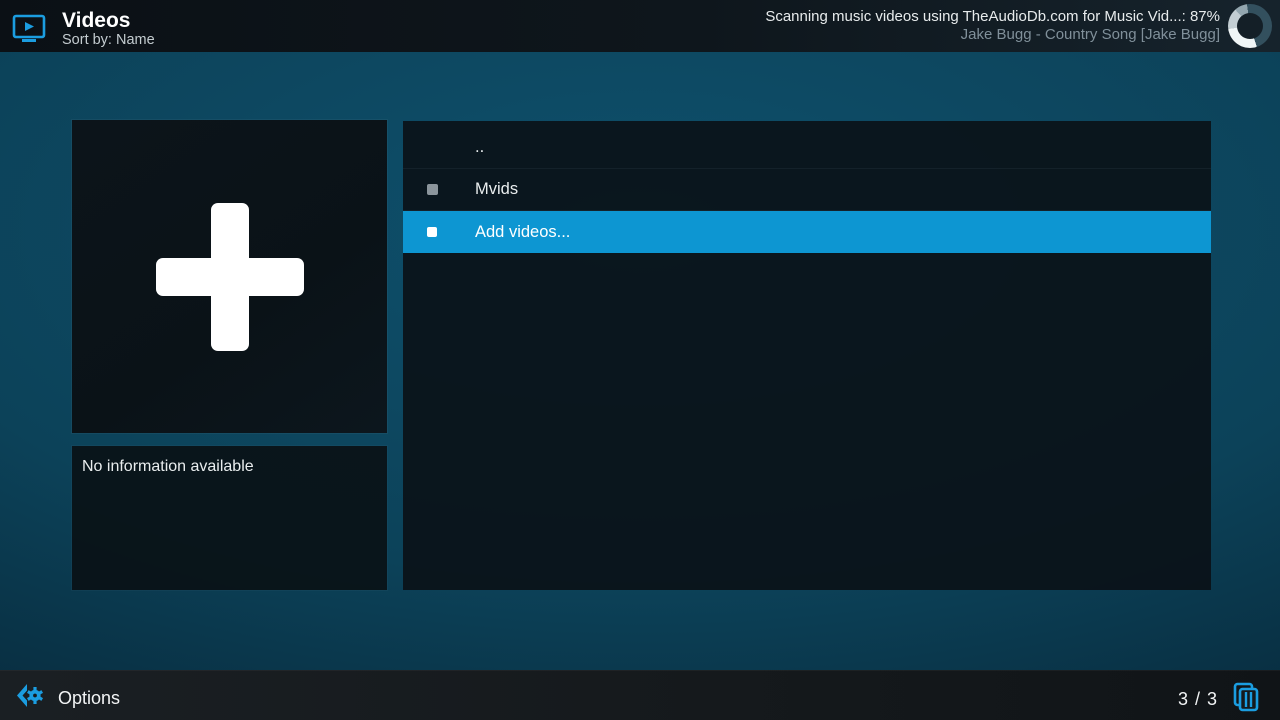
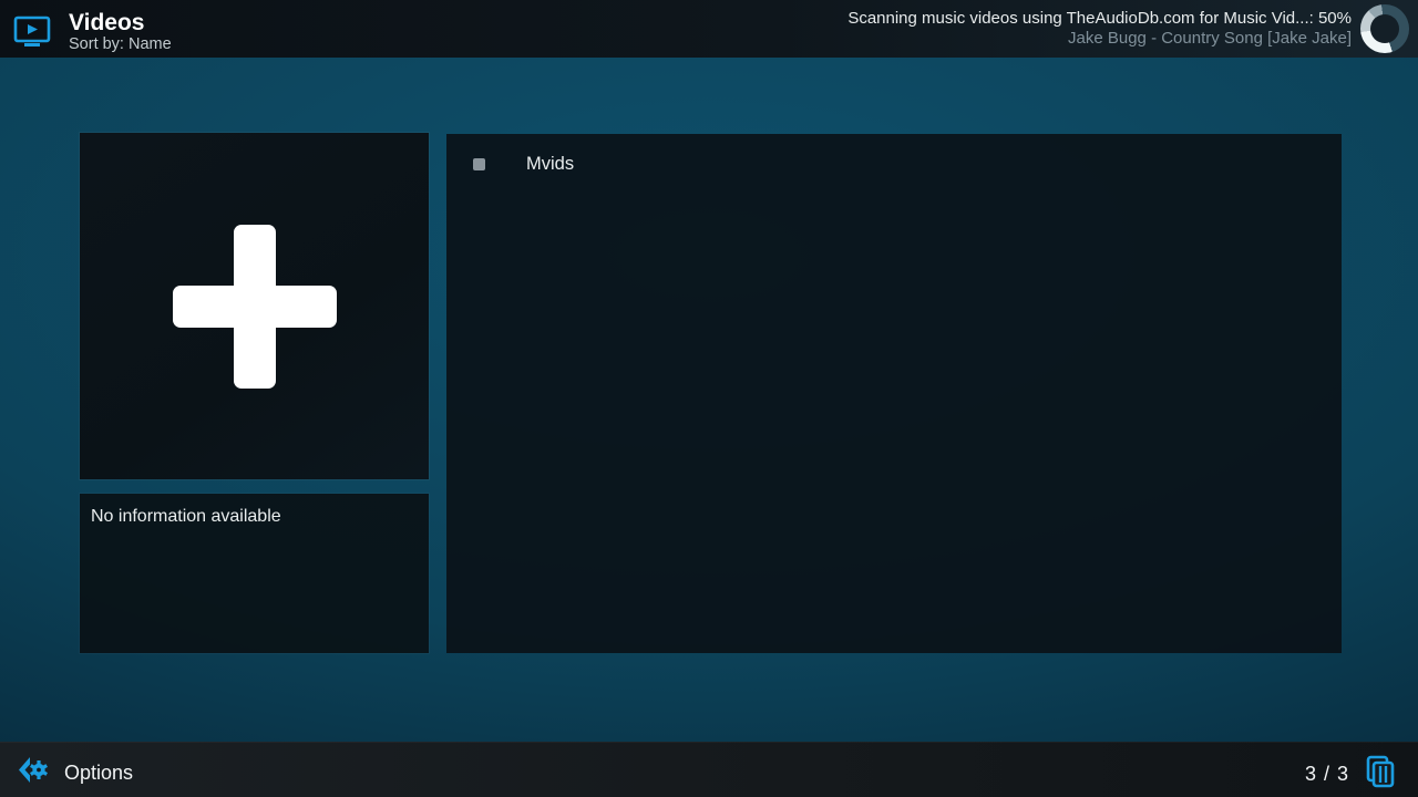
  Videos
  Sort by: Name
- Scanning music videos using TheAudioDb.com for Music Vid...: 87%
+ Scanning music videos using TheAudioDb.com for Music Vid...: 50%
- Jake Bugg - Country Song [Jake Bugg]
+ Jake Bugg - Country Song [Jake Jake]
  No information available
- ..
  Mvids
- Add videos...
  Options
  3 / 3
